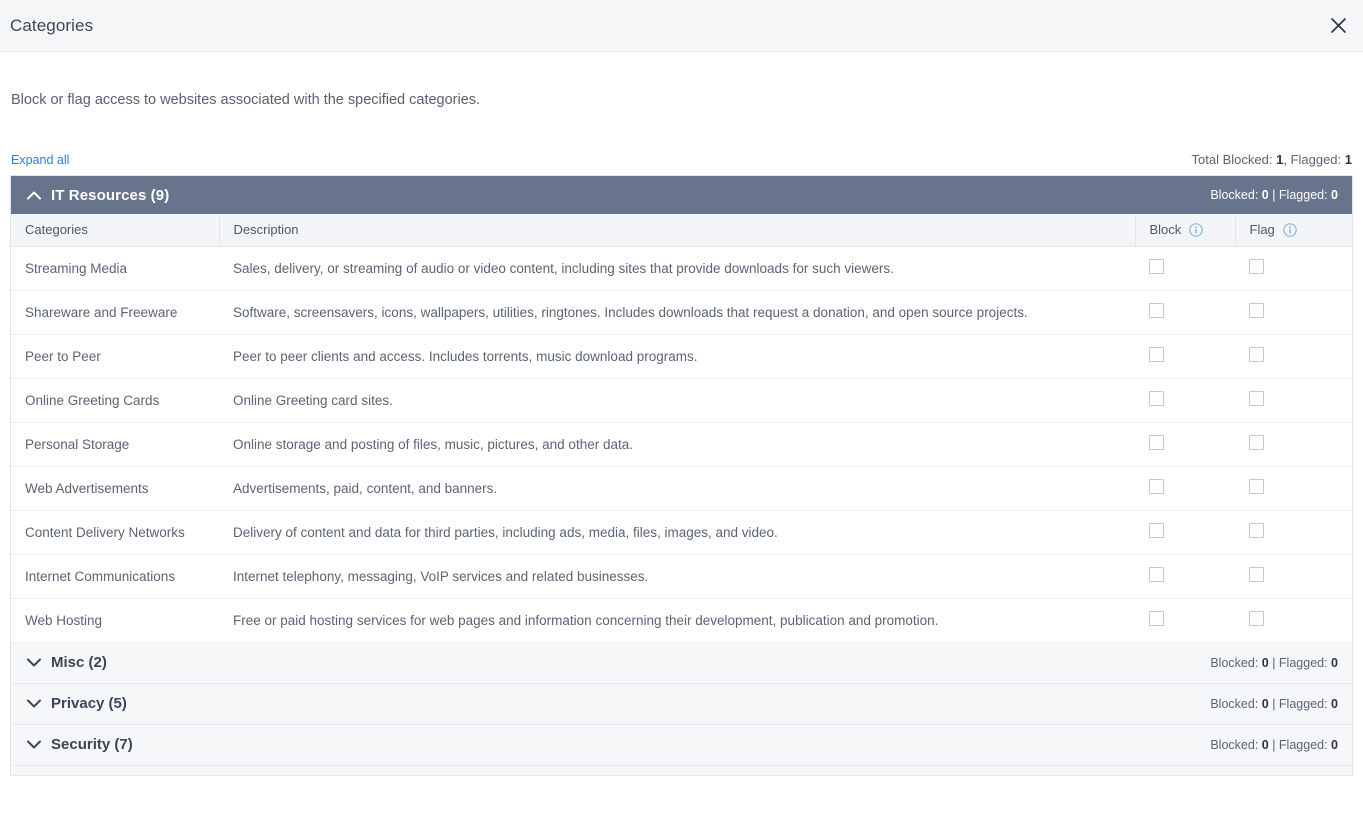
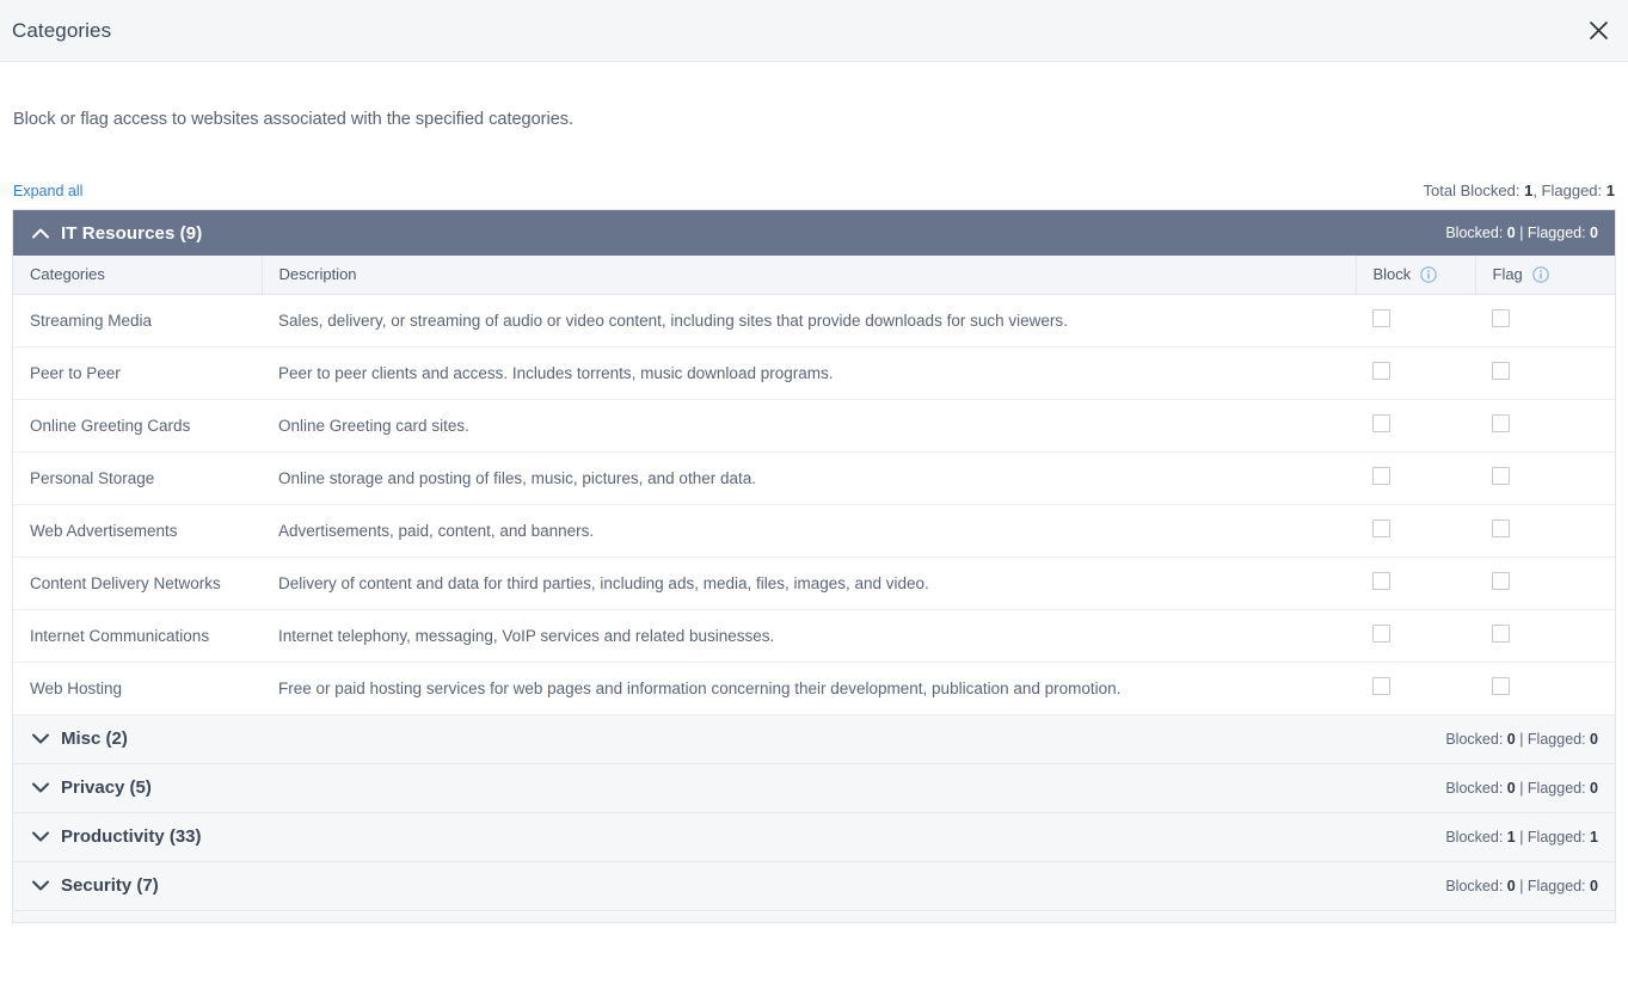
  Categories
  Block or flag access to websites associated with the specified categories.
  Expand all
  Total Blocked: 1, Flagged: 1
  IT Resources (9)
  Blocked: 0 | Flagged: 0
  Categories	Description	Block	Flag
  Streaming Media	Sales, delivery, or streaming of audio or video content, including sites that provide downloads for such viewers.
- Shareware and Freeware	Software, screensavers, icons, wallpapers, utilities, ringtones. Includes downloads that request a donation, and open source projects.
  Peer to Peer	Peer to peer clients and access. Includes torrents, music download programs.
  Online Greeting Cards	Online Greeting card sites.
  Personal Storage	Online storage and posting of files, music, pictures, and other data.
  Web Advertisements	Advertisements, paid, content, and banners.
  Content Delivery Networks	Delivery of content and data for third parties, including ads, media, files, images, and video.
  Internet Communications	Internet telephony, messaging, VoIP services and related businesses.
  Web Hosting	Free or paid hosting services for web pages and information concerning their development, publication and promotion.
  Misc (2)
  Blocked: 0 | Flagged: 0
  Privacy (5)
  Blocked: 0 | Flagged: 0
+ Productivity (33)
+ Blocked: 1 | Flagged: 1
  Security (7)
  Blocked: 0 | Flagged: 0
